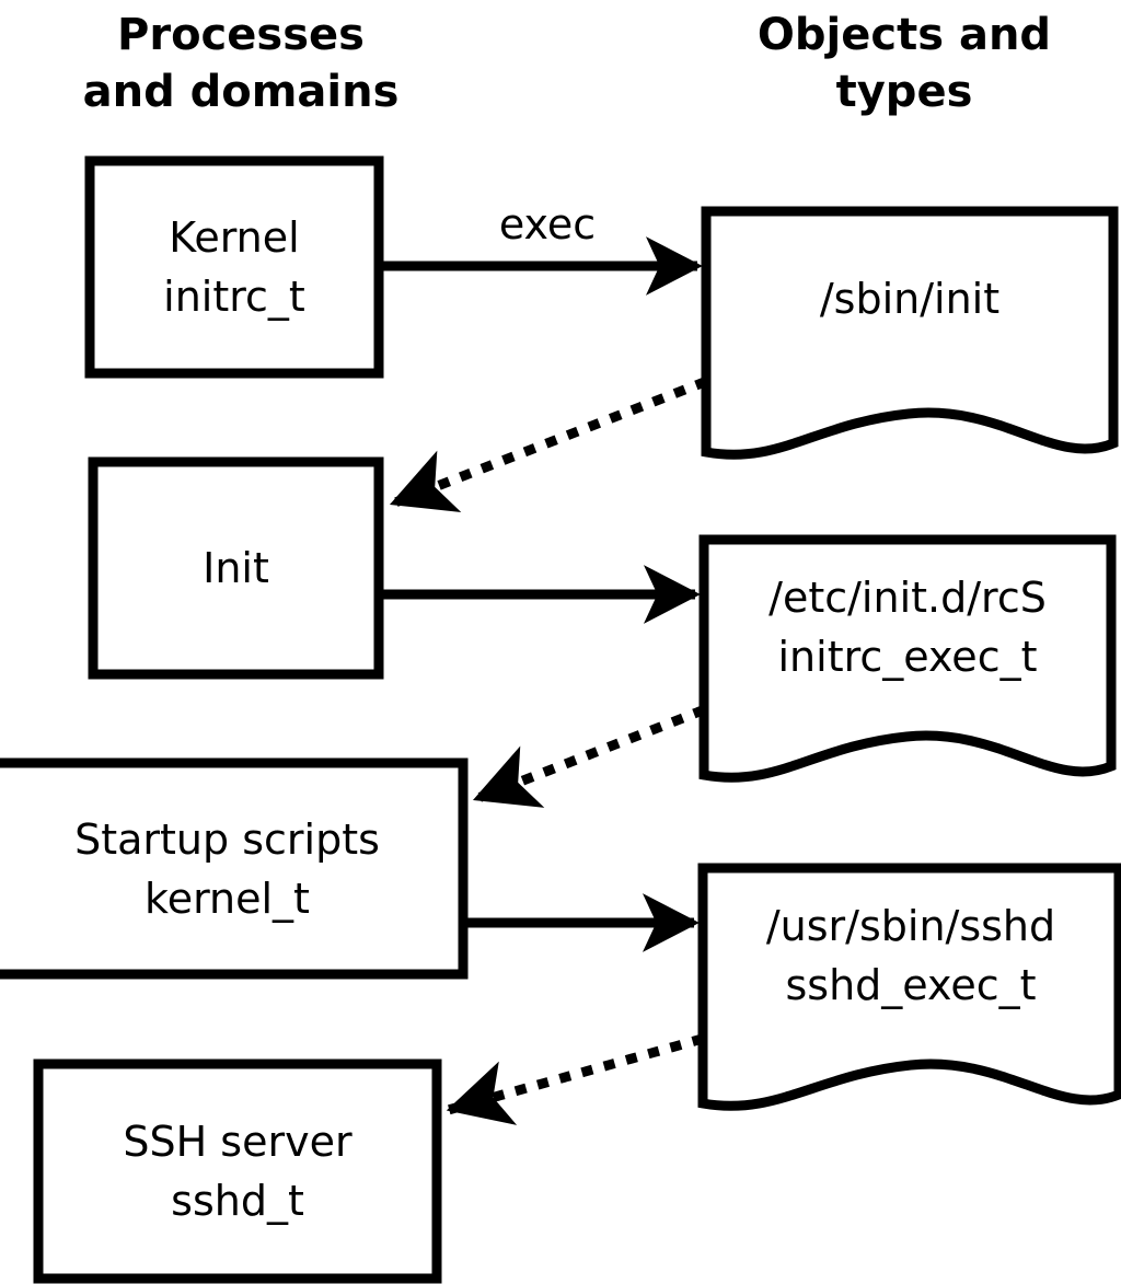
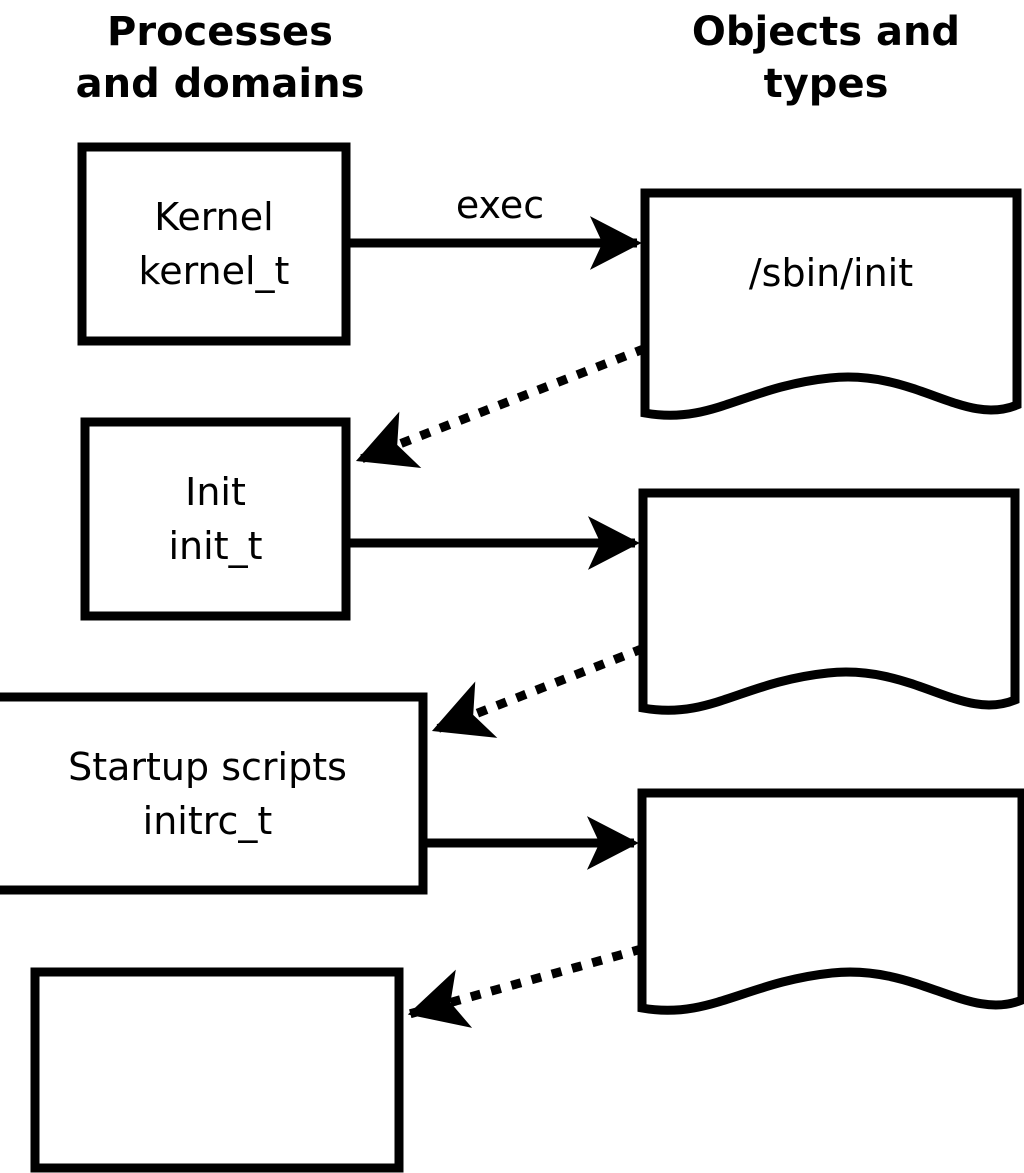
  Processes
  and domains
  Objects and
  types
  Kernel
- initrc_t
+ kernel_t
  Init
+ init_t
  Startup scripts
- kernel_t
+ initrc_t
- SSH server
- sshd_t
  /sbin/init
- /etc/init.d/rcS
- initrc_exec_t
- /usr/sbin/sshd
- sshd_exec_t
  exec
